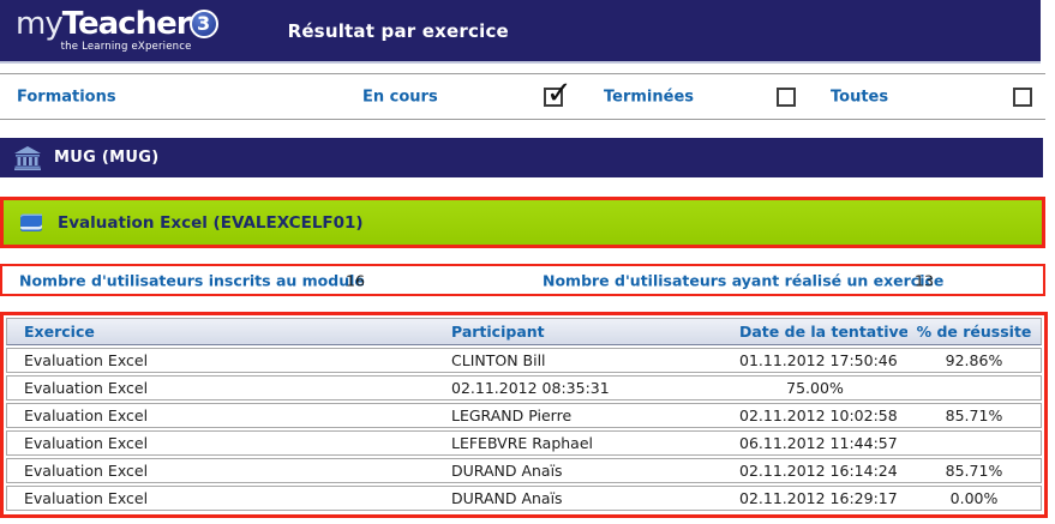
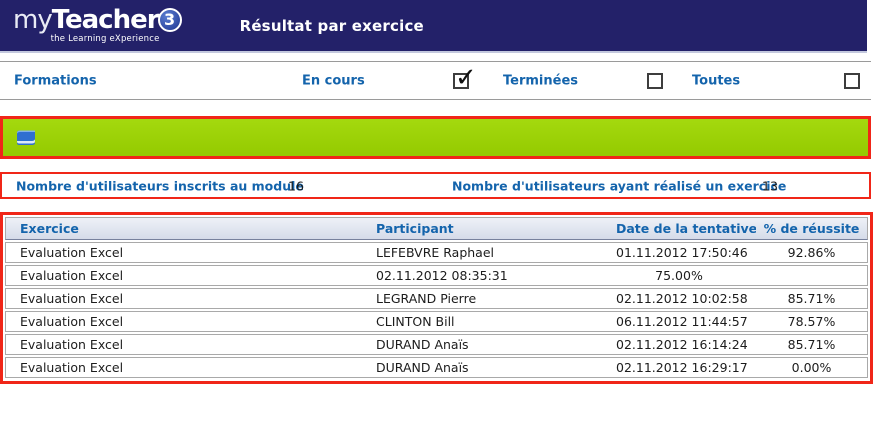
  my
  Teacher
  3
  the Learning eXperience
  Résultat par exercice
  Formations
  En cours
  Terminées
  Toutes
- MUG (MUG)
- Evaluation Excel (EVALEXCELF01)
  Nombre d'utilisateurs inscrits au module
  16
  Nombre d'utilisateurs ayant réalisé un exercice
  13
  Exercice
  Participant
  Date de la tentative
  % de réussite
  Evaluation Excel
- CLINTON Bill
+ LEFEBVRE Raphael
  01.11.2012 17:50:46
  92.86%
  Evaluation Excel
  02.11.2012 08:35:31
  75.00%
  Evaluation Excel
  LEGRAND Pierre
  02.11.2012 10:02:58
  85.71%
  Evaluation Excel
- LEFEBVRE Raphael
+ CLINTON Bill
  06.11.2012 11:44:57
+ 78.57%
  Evaluation Excel
  DURAND Anaïs
  02.11.2012 16:14:24
  85.71%
  Evaluation Excel
  DURAND Anaïs
  02.11.2012 16:29:17
  0.00%
